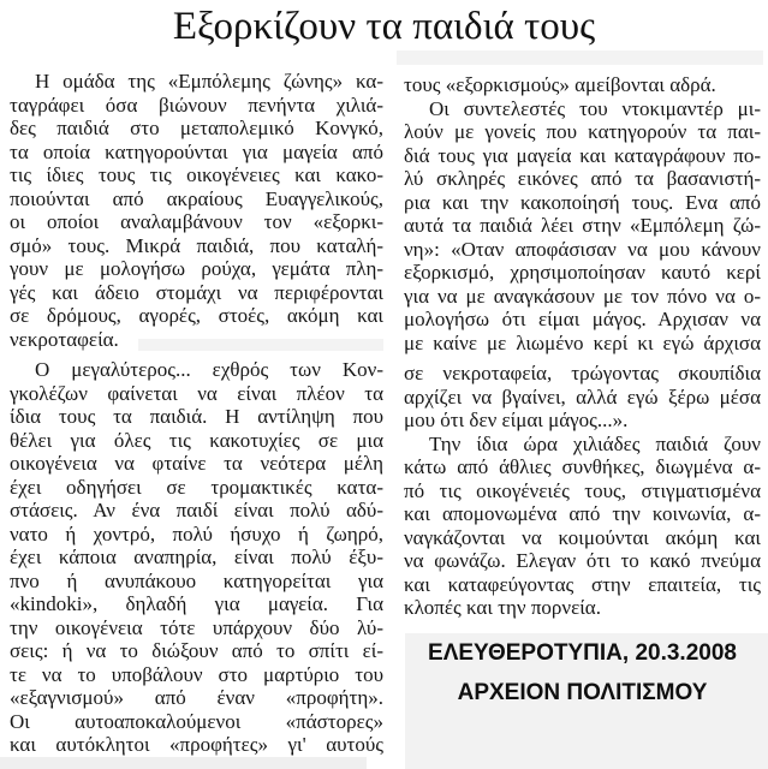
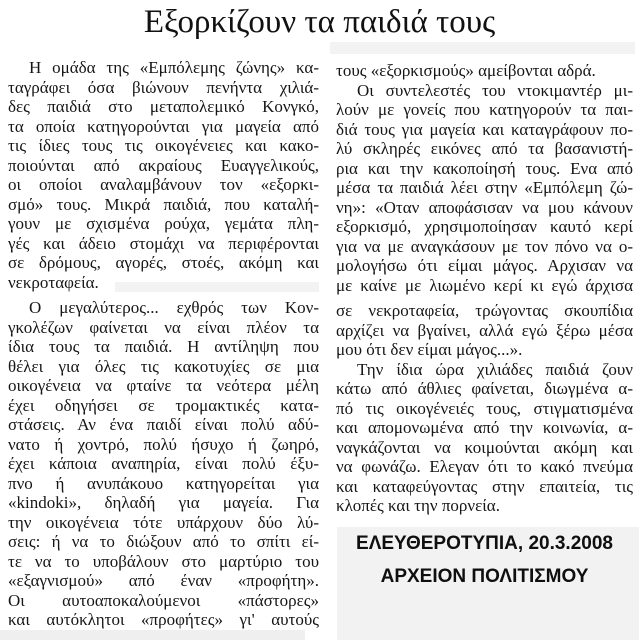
  Εξορκίζουν τα παιδιά τους
  Η ομάδα της «Εμπόλεμης ζώνης» κα-
  ταγράφει όσα βιώνουν πενήντα χιλιά-
  δες παιδιά στο μεταπολεμικό Κονγκό,
  τα οποία κατηγορούνται για μαγεία από
  τις ίδιες τους τις οικογένειες και κακο-
  ποιούνται από ακραίους Ευαγγελικούς,
  οι οποίοι αναλαμβάνουν τον «εξορκι-
  σμό» τους. Μικρά παιδιά, που καταλή-
- γουν με μολογήσω ρούχα, γεμάτα πλη-
+ γουν με σχισμένα ρούχα, γεμάτα πλη-
  γές και άδειο στομάχι να περιφέρονται
  σε δρόμους, αγορές, στοές, ακόμη και
  νεκροταφεία.
  Ο μεγαλύτερος... εχθρός των Κον-
  γκολέζων φαίνεται να είναι πλέον τα
  ίδια τους τα παιδιά. Η αντίληψη που
  θέλει για όλες τις κακοτυχίες σε μια
  οικογένεια να φταίνε τα νεότερα μέλη
  έχει οδηγήσει σε τρομακτικές κατα-
  στάσεις. Αν ένα παιδί είναι πολύ αδύ-
  νατο ή χοντρό, πολύ ήσυχο ή ζωηρό,
  έχει κάποια αναπηρία, είναι πολύ έξυ-
  πνο ή ανυπάκουο κατηγορείται για
  «kindoki», δηλαδή για μαγεία. Για
  την οικογένεια τότε υπάρχουν δύο λύ-
  σεις: ή να το διώξουν από το σπίτι εί-
  τε να το υποβάλουν στο μαρτύριο του
  «εξαγνισμού» από έναν «προφήτη».
  Οι αυτοαποκαλούμενοι «πάστορες»
  και αυτόκλητοι «προφήτες» γι' αυτούς
  τους «εξορκισμούς» αμείβονται αδρά.
  Οι συντελεστές του ντοκιμαντέρ μι-
  λούν με γονείς που κατηγορούν τα παι-
  διά τους για μαγεία και καταγράφουν πο-
  λύ σκληρές εικόνες από τα βασανιστή-
  ρια και την κακοποίησή τους. Ενα από
- αυτά τα παιδιά λέει στην «Εμπόλεμη ζώ-
+ μέσα τα παιδιά λέει στην «Εμπόλεμη ζώ-
  νη»: «Οταν αποφάσισαν να μου κάνουν
  εξορκισμό, χρησιμοποίησαν καυτό κερί
  για να με αναγκάσουν με τον πόνο να ο-
  μολογήσω ότι είμαι μάγος. Αρχισαν να
  με καίνε με λιωμένο κερί κι εγώ άρχισα
  σε νεκροταφεία, τρώγοντας σκουπίδια
  αρχίζει να βγαίνει, αλλά εγώ ξέρω μέσα
  μου ότι δεν είμαι μάγος...».
  Την ίδια ώρα χιλιάδες παιδιά ζουν
- κάτω από άθλιες συνθήκες, διωγμένα α-
+ κάτω από άθλιες φαίνεται, διωγμένα α-
  πό τις οικογένειές τους, στιγματισμένα
  και απομονωμένα από την κοινωνία, α-
  ναγκάζονται να κοιμούνται ακόμη και
  να φωνάζω. Ελεγαν ότι το κακό πνεύμα
  και καταφεύγοντας στην επαιτεία, τις
  κλοπές και την πορνεία.
  ΕΛΕΥΘΕΡΟΤΥΠΙΑ, 20.3.2008
  ΑΡΧΕΙΟΝ ΠΟΛΙΤΙΣΜΟΥ
